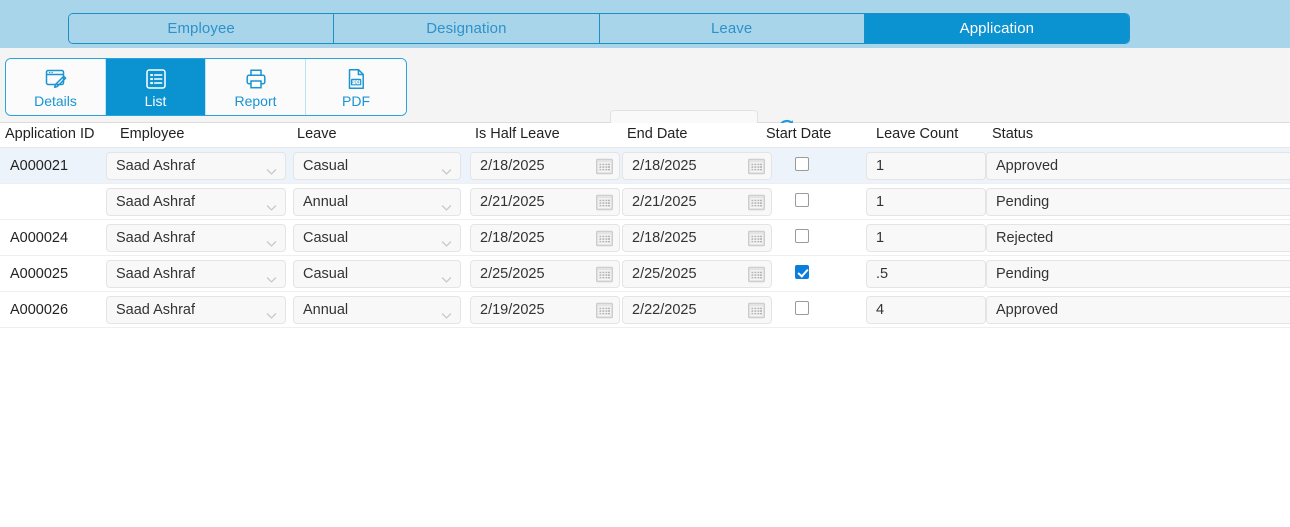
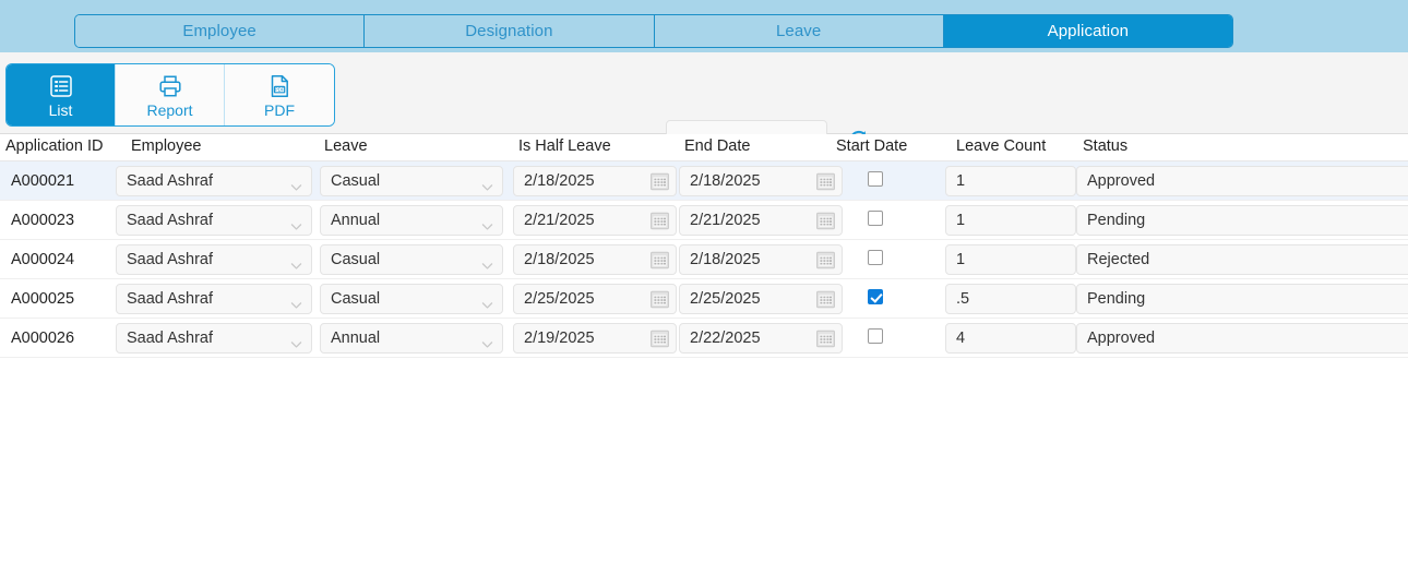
  Employee
  Designation
  Leave
  Application
- Details
  List
  Report
  PDF
  Application ID
  Employee
  Leave
  Is Half Leave
  End Date
  Start Date
  Leave Count
  Status
  A000021
  Saad Ashraf
  Casual
  2/18/2025
  2/18/2025
  1
  Approved
+ A000023
  Saad Ashraf
  Annual
  2/21/2025
  2/21/2025
  1
  Pending
  A000024
  Saad Ashraf
  Casual
  2/18/2025
  2/18/2025
  1
  Rejected
  A000025
  Saad Ashraf
  Casual
  2/25/2025
  2/25/2025
  .5
  Pending
  A000026
  Saad Ashraf
  Annual
  2/19/2025
  2/22/2025
  4
  Approved
